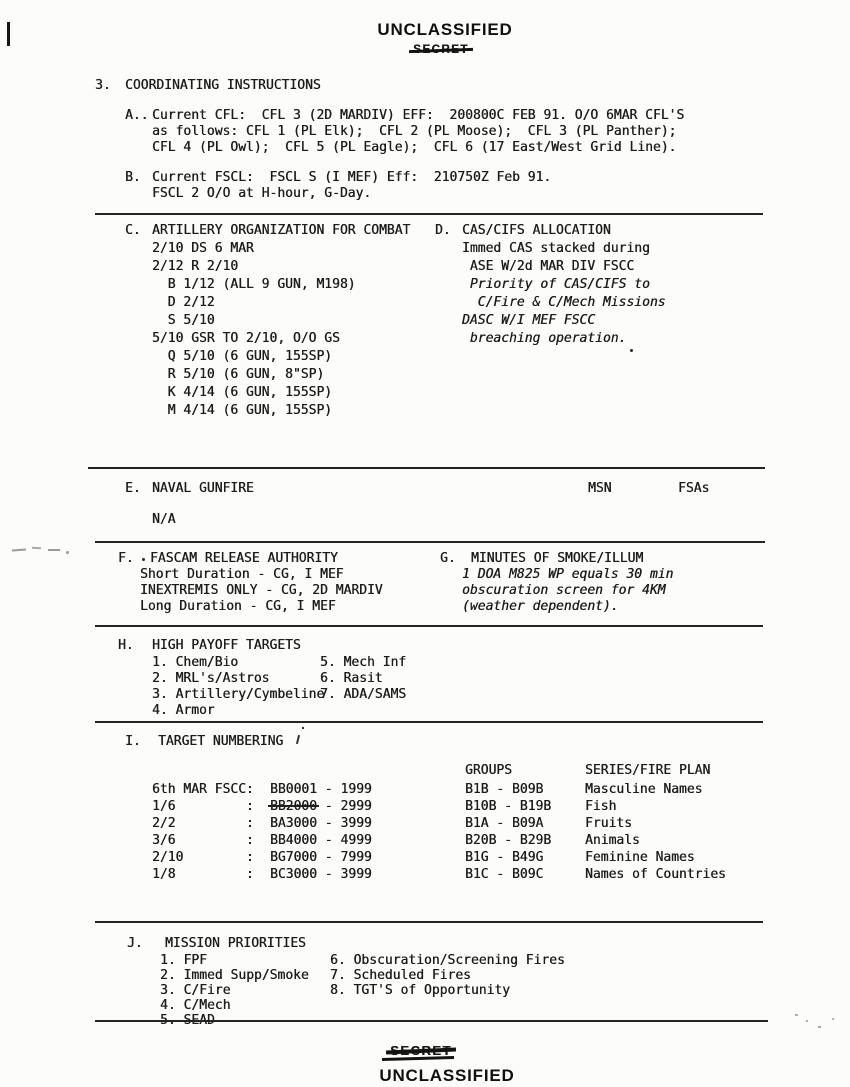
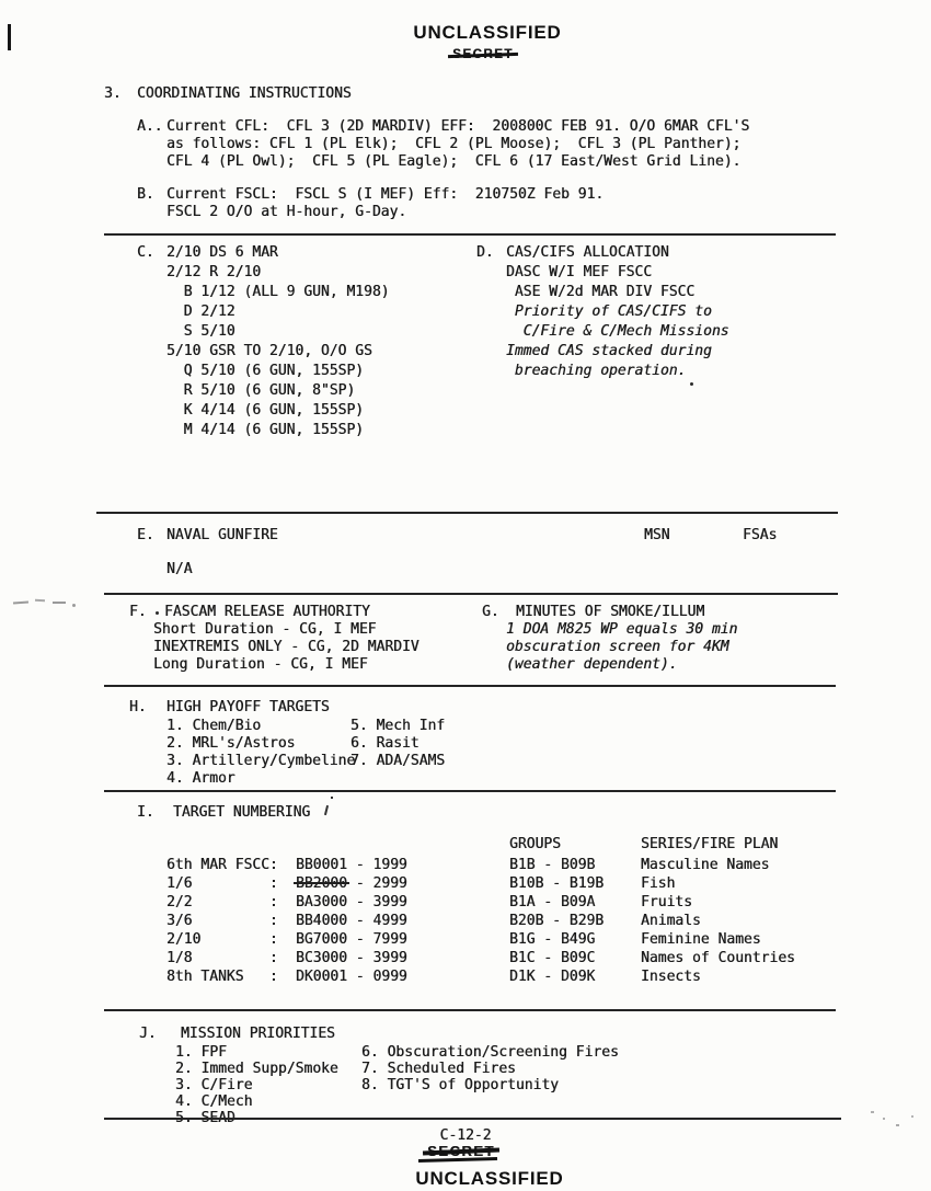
  UNCLASSIFIED
  SECRET
  3.
  COORDINATING INSTRUCTIONS
  A..
  Current CFL: CFL 3 (2D MARDIV) EFF: 200800C FEB 91. O/O 6MAR CFL'S
  as follows: CFL 1 (PL Elk); CFL 2 (PL Moose); CFL 3 (PL Panther);
  CFL 4 (PL Owl); CFL 5 (PL Eagle); CFL 6 (17 East/West Grid Line).
  B.
  Current FSCL: FSCL S (I MEF) Eff: 210750Z Feb 91.
  FSCL 2 O/O at H-hour, G-Day.
  C.
- ARTILLERY ORGANIZATION FOR COMBAT
  2/10 DS 6 MAR
  2/12 R 2/10
  B 1/12 (ALL 9 GUN, M198)
  D 2/12
  S 5/10
  5/10 GSR TO 2/10, O/O GS
  Q 5/10 (6 GUN, 155SP)
  R 5/10 (6 GUN, 8"SP)
  K 4/14 (6 GUN, 155SP)
  M 4/14 (6 GUN, 155SP)
  D.
  CAS/CIFS ALLOCATION
- Immed CAS stacked during
+ DASC W/I MEF FSCC
  ASE W/2d MAR DIV FSCC
  Priority of CAS/CIFS to
  C/Fire & C/Mech Missions
- DASC W/I MEF FSCC
+ Immed CAS stacked during
  breaching operation.
  E.
  NAVAL GUNFIRE
  MSN
  FSAs
  N/A
  F.
  FASCAM RELEASE AUTHORITY
  Short Duration - CG, I MEF
  INEXTREMIS ONLY - CG, 2D MARDIV
  Long Duration - CG, I MEF
  G.
  MINUTES OF SMOKE/ILLUM
  1 DOA M825 WP equals 30 min
  obscuration screen for 4KM
  (weather dependent).
  H.
  HIGH PAYOFF TARGETS
  1. Chem/Bio
  2. MRL's/Astros
  3. Artillery/Cymbelin
  4. Armor
  5. Mech Inf
  6. Rasit
  7. ADA/SAMS
  I.
  TARGET NUMBERING
  GROUPS
  SERIES/FIRE PLAN
  6th MAR FSCC:
  BB0001 - 1999
  B1B - B09B
  Masculine Names
  1/6 :
  BB2000 - 2999
  B10B - B19B
  Fish
  2/2 :
  BA3000 - 3999
  B1A - B09A
  Fruits
  3/6 :
  BB4000 - 4999
  B20B - B29B
  Animals
  2/10 :
  BG7000 - 7999
  B1G - B49G
  Feminine Names
  1/8 :
  BC3000 - 3999
  B1C - B09C
  Names of Countries
+ 8th TANKS :
+ DK0001 - 0999
+ D1K - D09K
+ Insects
  J.
  MISSION PRIORITIES
  1. FPF
  2. Immed Supp/Smoke
  3. C/Fire
  4. C/Mech
  5. SEAD
  6. Obscuration/Screening Fires
  7. Scheduled Fires
  8. TGT'S of Opportunity
+ C-12-2
  SECRET
  UNCLASSIFIED
